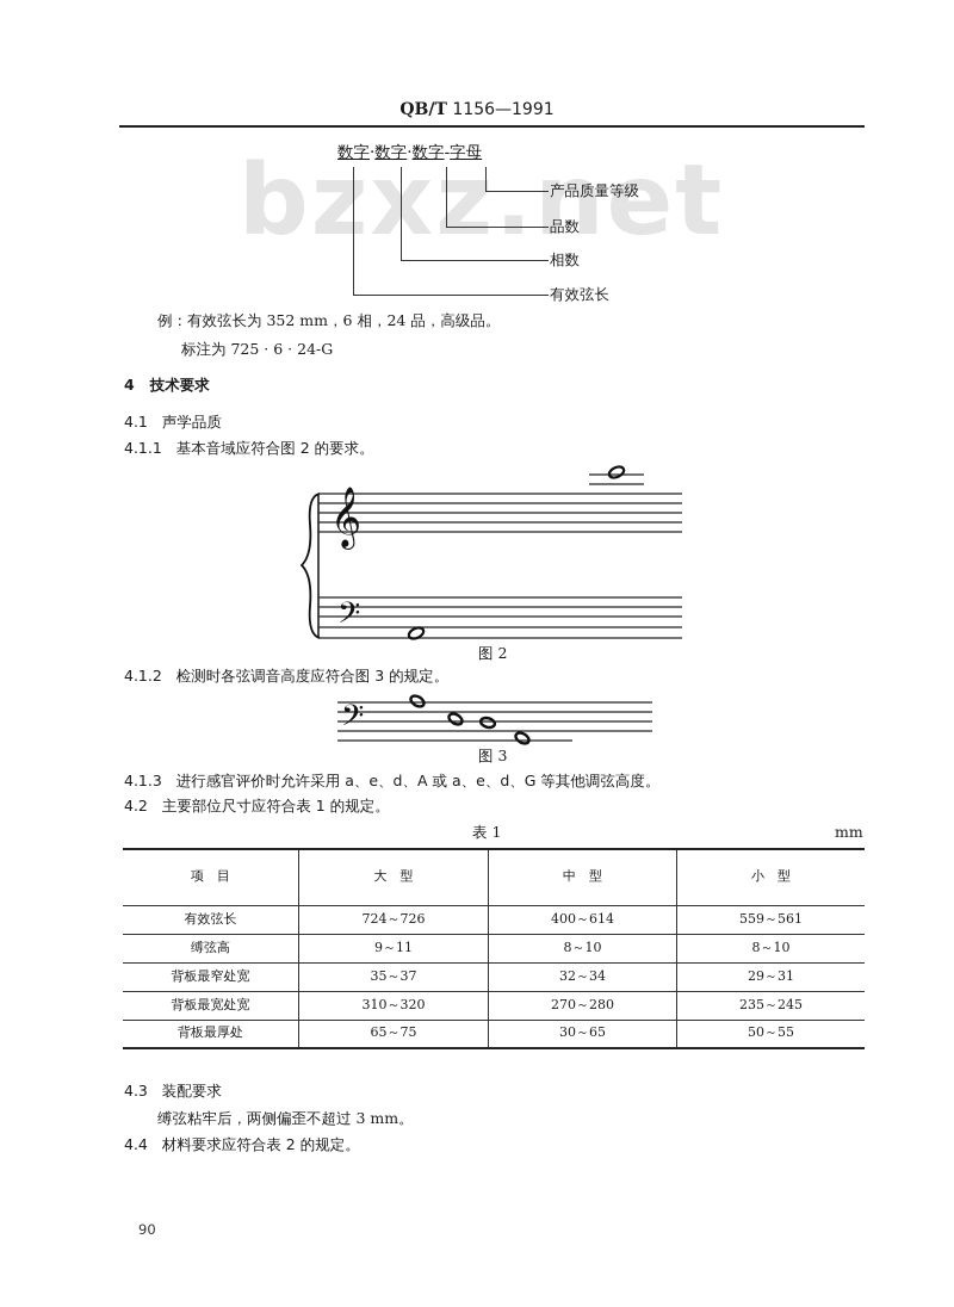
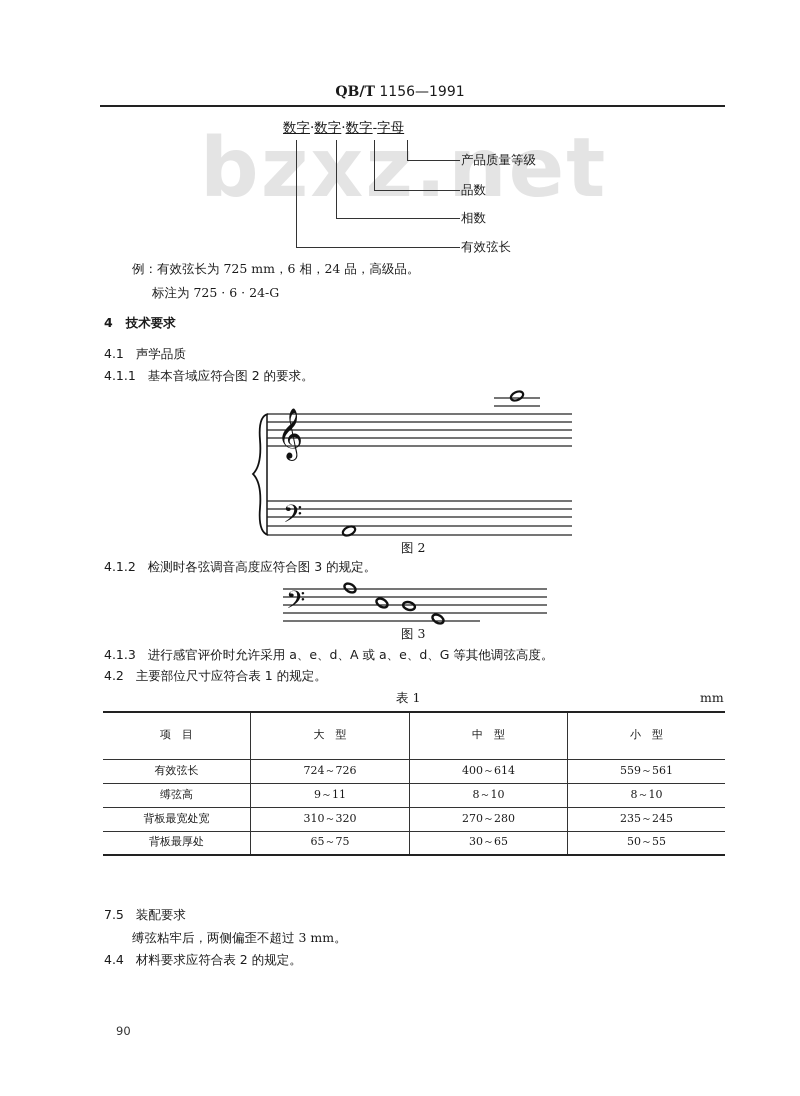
  bzxz.net
  QB/T 1156—1991
  数字·数字·数字-字母
  产品质量等级
  品数
  相数
  有效弦长
- 例：有效弦长为 352 mm，6 相，24 品，高级品。
+ 例：有效弦长为 725 mm，6 相，24 品，高级品。
  标注为 725 · 6 · 24-G
  4 技术要求
  4.1 声学品质
  4.1.1 基本音域应符合图 2 的要求。
  𝄞
  𝄢
  图 2
  4.1.2 检测时各弦调音高度应符合图 3 的规定。
  𝄢
  图 3
  4.1.3 进行感官评价时允许采用 a、e、d、A 或 a、e、d、G 等其他调弦高度。
  4.2 主要部位尺寸应符合表 1 的规定。
  表 1
  mm
  项 目	大 型	中 型	小 型
  有效弦长	724～726	400～614	559～561
  缚弦高	9～11	8～10	8～10
- 背板最窄处宽	35～37	32～34	29～31
  背板最宽处宽	310～320	270～280	235～245
  背板最厚处	65～75	30～65	50～55
- 4.3 装配要求
+ 7.5 装配要求
  缚弦粘牢后，两侧偏歪不超过 3 mm。
  4.4 材料要求应符合表 2 的规定。
  90
